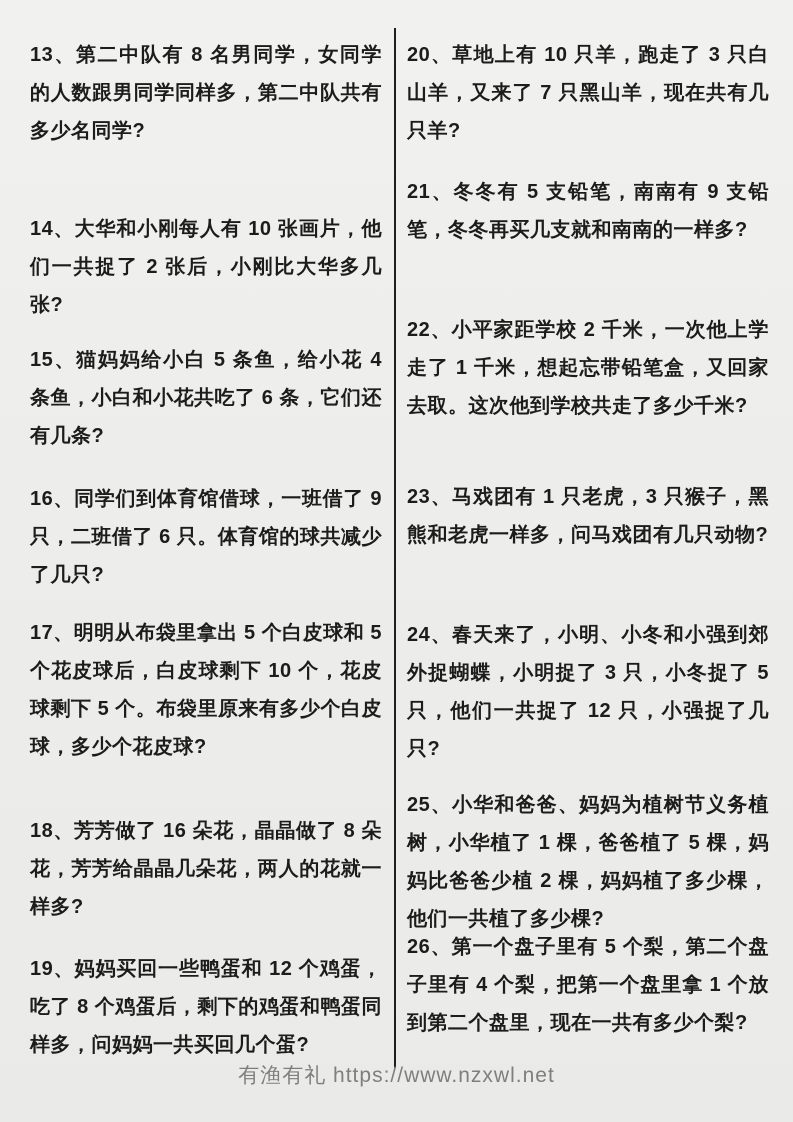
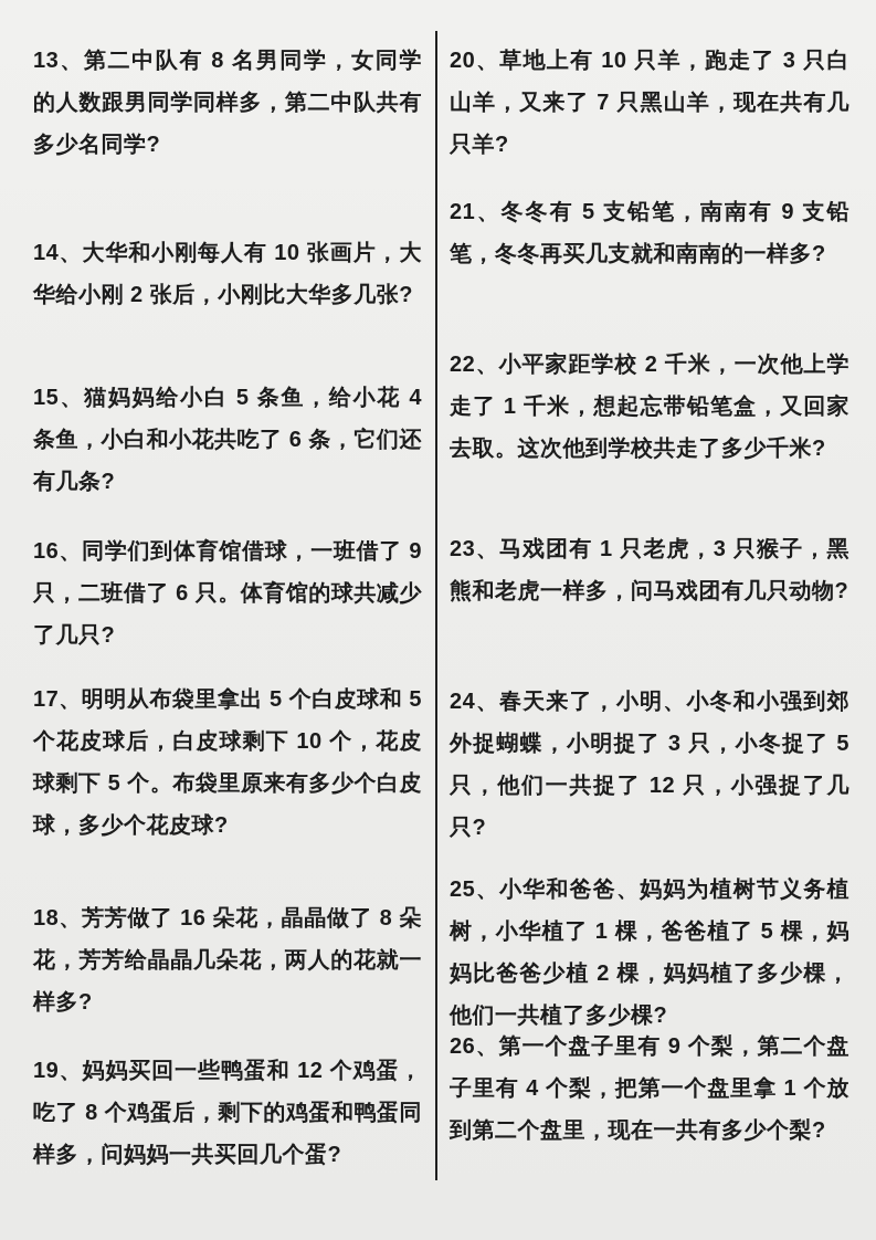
  13、第二中队有 8 名男同学，女同学的人数跟男同学同样多，第二中队共有多少名同学?
- 14、大华和小刚每人有 10 张画片，他们一共捉了 2 张后，小刚比大华多几张?
+ 14、大华和小刚每人有 10 张画片，大华给小刚 2 张后，小刚比大华多几张?
  15、猫妈妈给小白 5 条鱼，给小花 4 条鱼，小白和小花共吃了 6 条，它们还有几条?
  16、同学们到体育馆借球，一班借了 9 只，二班借了 6 只。体育馆的球共减少了几只?
  17、明明从布袋里拿出 5 个白皮球和 5 个花皮球后，白皮球剩下 10 个，花皮球剩下 5 个。布袋里原来有多少个白皮球，多少个花皮球?
  18、芳芳做了 16 朵花，晶晶做了 8 朵花，芳芳给晶晶几朵花，两人的花就一样多?
  19、妈妈买回一些鸭蛋和 12 个鸡蛋，吃了 8 个鸡蛋后，剩下的鸡蛋和鸭蛋同样多，问妈妈一共买回几个蛋?
  20、草地上有 10 只羊，跑走了 3 只白山羊，又来了 7 只黑山羊，现在共有几只羊?
  21、冬冬有 5 支铅笔，南南有 9 支铅笔，冬冬再买几支就和南南的一样多?
  22、小平家距学校 2 千米，一次他上学走了 1 千米，想起忘带铅笔盒，又回家去取。这次他到学校共走了多少千米?
  23、马戏团有 1 只老虎，3 只猴子，黑熊和老虎一样多，问马戏团有几只动物?
  24、春天来了，小明、小冬和小强到郊外捉蝴蝶，小明捉了 3 只，小冬捉了 5 只，他们一共捉了 12 只，小强捉了几只?
  25、小华和爸爸、妈妈为植树节义务植树，小华植了 1 棵，爸爸植了 5 棵，妈妈比爸爸少植 2 棵，妈妈植了多少棵，他们一共植了多少棵?
- 26、第一个盘子里有 5 个梨，第二个盘子里有 4 个梨，把第一个盘里拿 1 个放到第二个盘里，现在一共有多少个梨?
+ 26、第一个盘子里有 9 个梨，第二个盘子里有 4 个梨，把第一个盘里拿 1 个放到第二个盘里，现在一共有多少个梨?
- 有渔有礼 https://www.nzxwl.net
